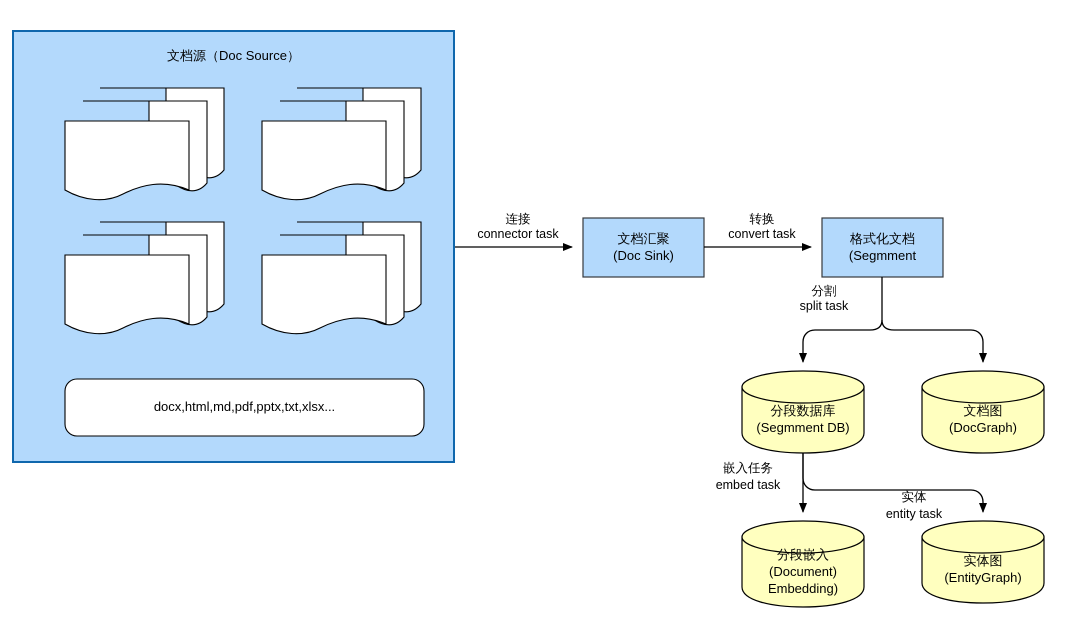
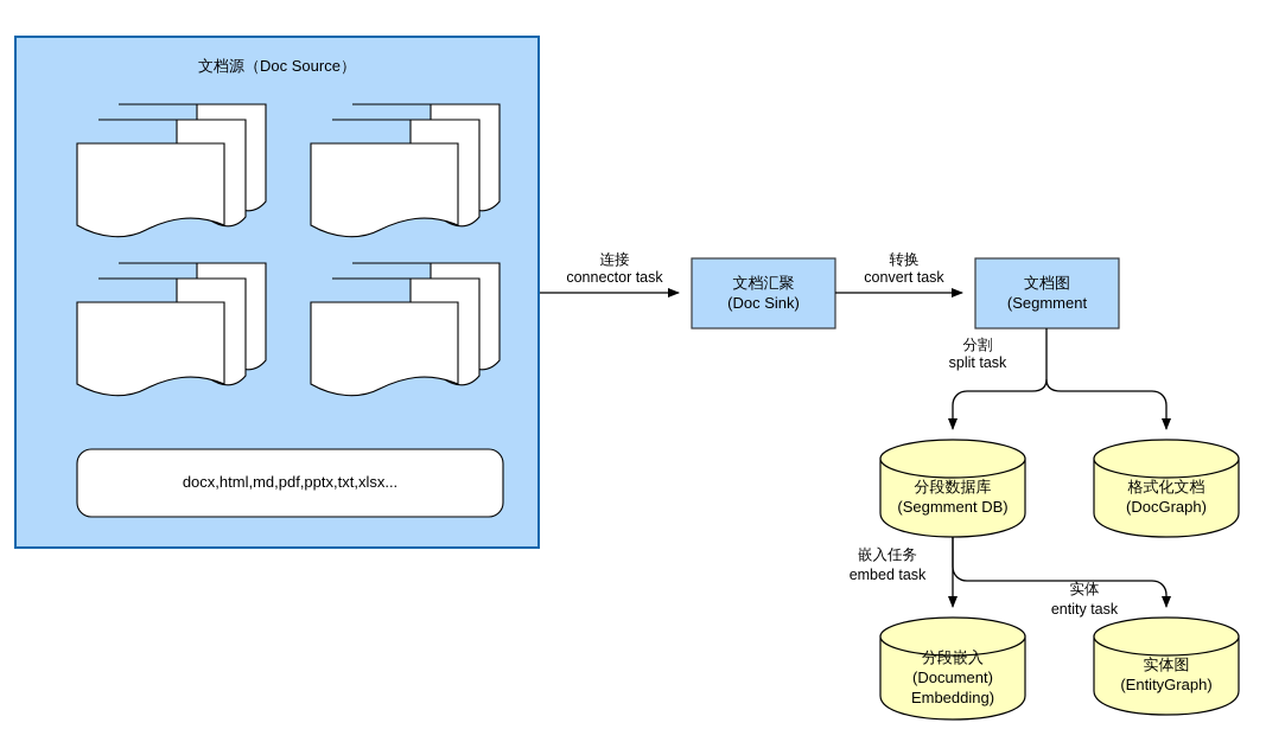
  文档源（Doc Source）
  docx,html,md,pdf,pptx,txt,xlsx...
  文档汇聚
  (Doc Sink)
- 格式化文档
+ 文档图
  (Segmment
  分段数据库
  (Segmment DB)
- 文档图
+ 格式化文档
  (DocGraph)
  分段嵌入
  (Document)
  Embedding)
  实体图
  (EntityGraph)
  连接
  connector task
  转换
  convert task
  分割
  split task
  嵌入任务
  embed task
  实体
  entity task
